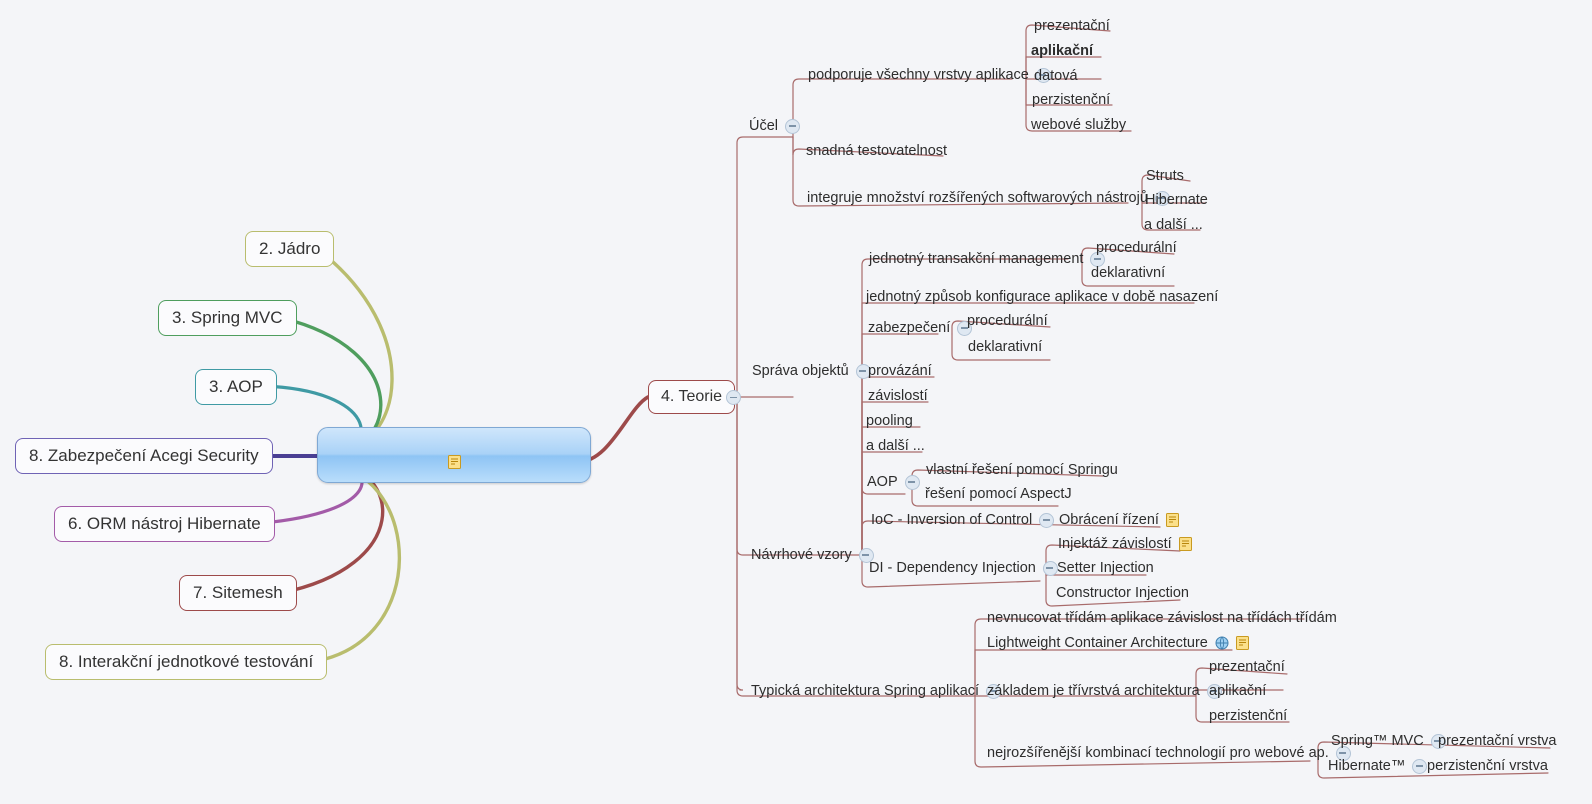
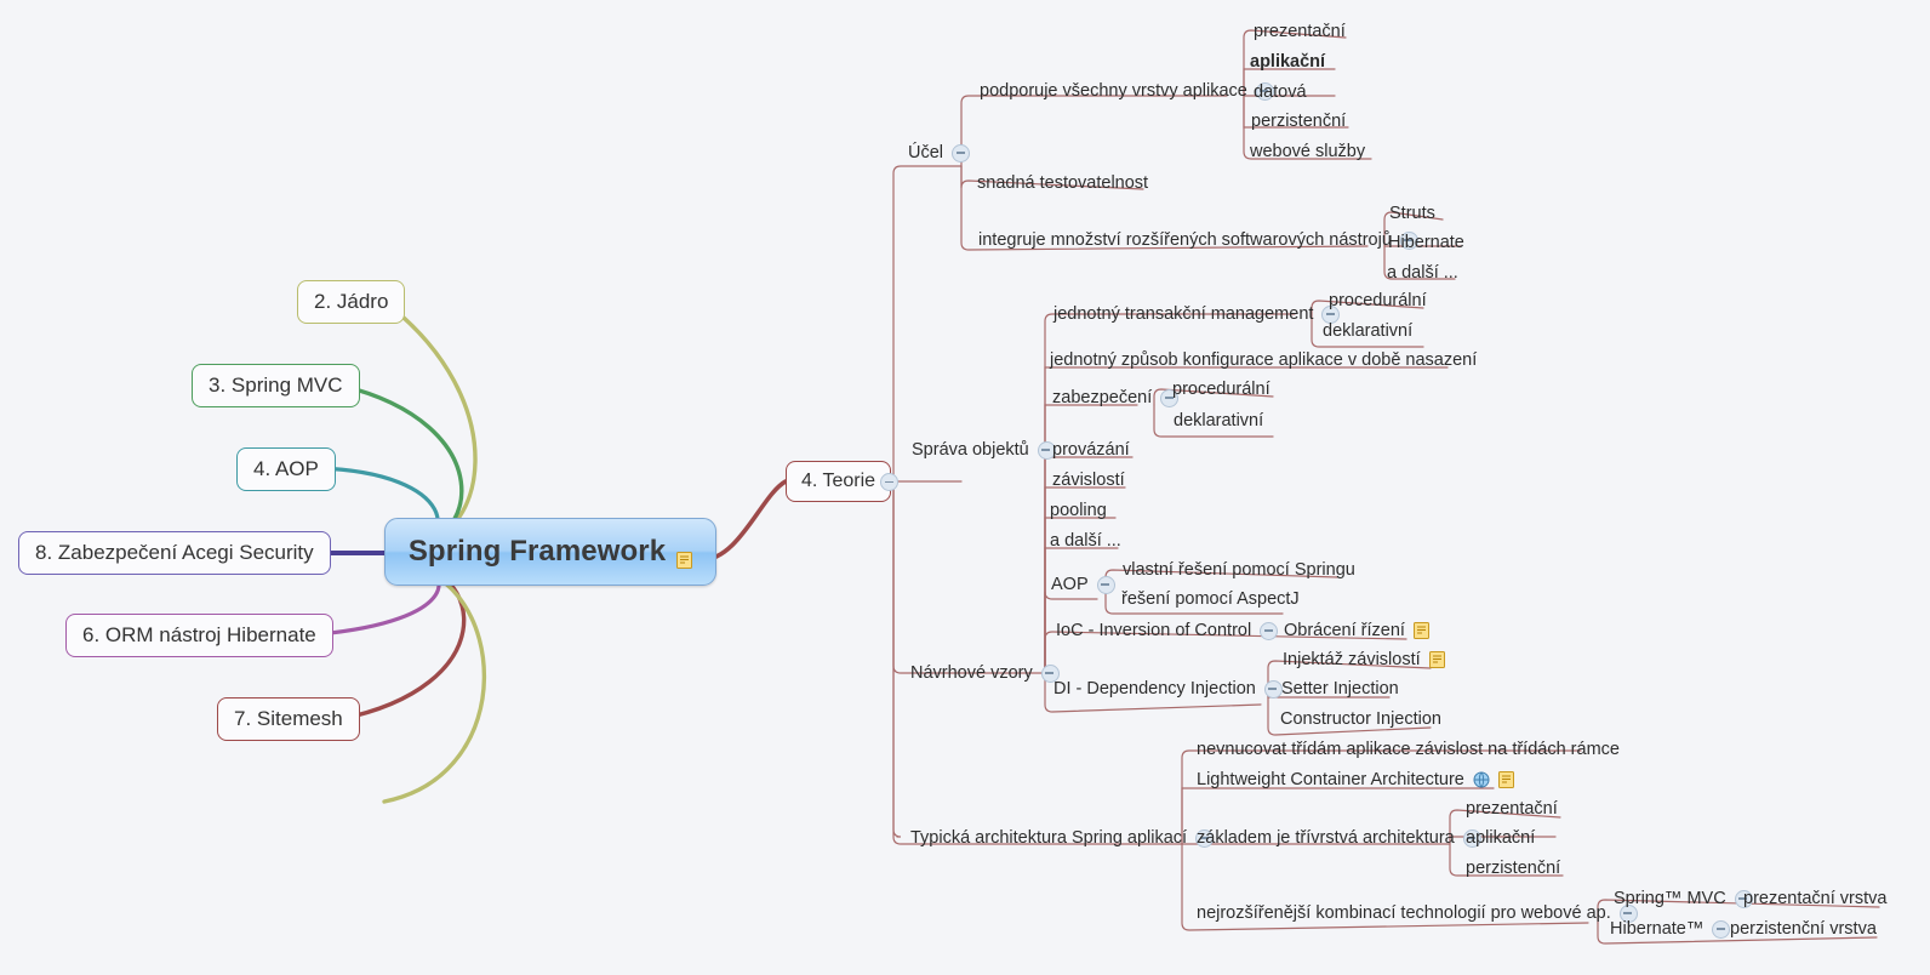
+ Spring Framework
  2. Jádro
  3. Spring MVC
- 3. AOP
+ 4. AOP
  8. Zabezpečení Acegi Security
  6. ORM nástroj Hibernate
  7. Sitemesh
- 8. Interakční jednotkové testování
  4. Teorie
  Účel
  podporuje všechny vrstvy aplikace
  prezentační
  aplikační
  datová
  perzistenční
  webové služby
  snadná testovatelnost
  integruje množství rozšířených softwarových nástrojů
  Struts
  Hibernate
  a další ...
  Správa objektů
  jednotný transakční management
  procedurální
  deklarativní
  jednotný způsob konfigurace aplikace v době nasazení
  zabezpečení
  procedurální
  deklarativní
  provázání
  závislostí
  pooling
  a další ...
  AOP
  vlastní řešení pomocí Springu
  řešení pomocí AspectJ
  Návrhové vzory
  IoC - Inversion of Control
  Obrácení řízení
  DI - Dependency Injection
  Injektáž závislostí
  Setter Injection
  Constructor Injection
  Typická architektura Spring aplikací
- nevnucovat třídám aplikace závislost na třídách třídám
+ nevnucovat třídám aplikace závislost na třídách rámce
  Lightweight Container Architecture
  základem je třívrstvá architektura
  prezentační
  aplikační
  perzistenční
  nejrozšířenější kombinací technologií pro webové ap.
  Spring™ MVC
  prezentační vrstva
  Hibernate™
  perzistenční vrstva
